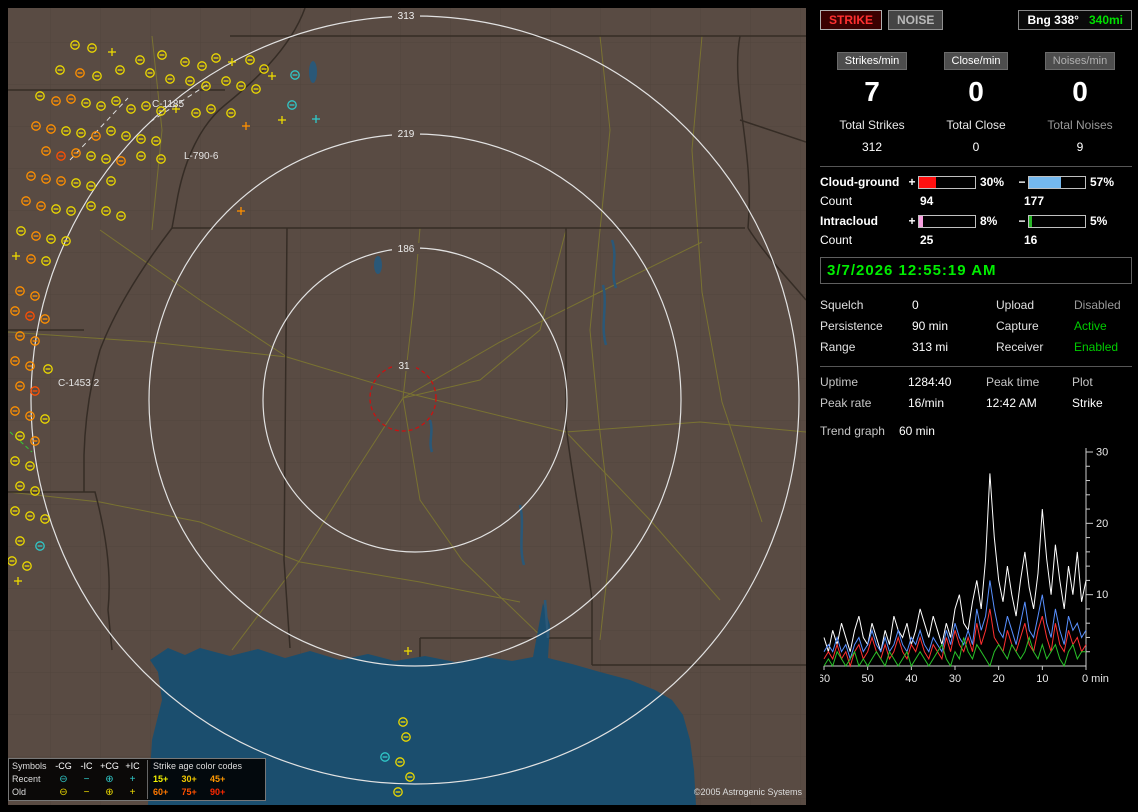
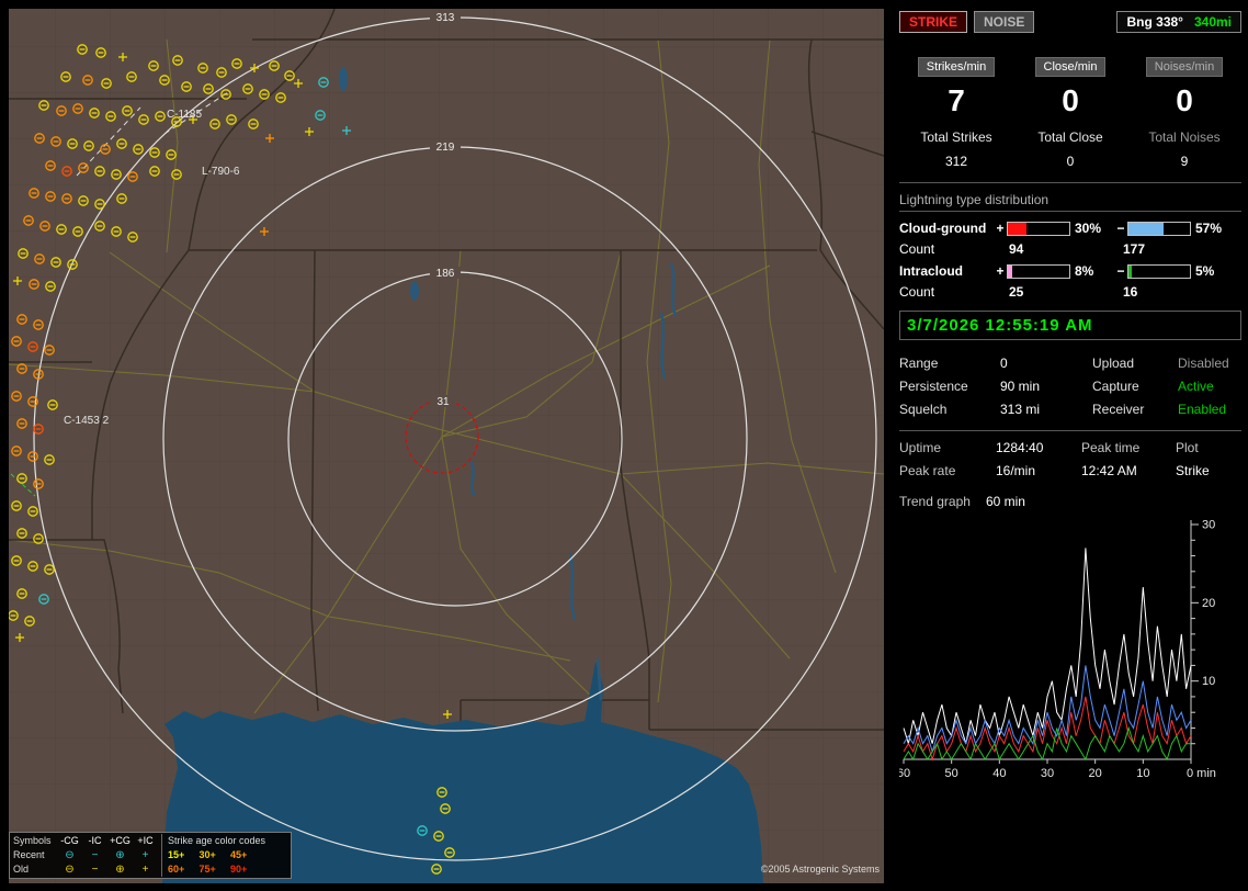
  313
  219
  186
  31
  C-1185
  L-790-6
  C-1453 2
  Symbols
  -CG
  -IC
  +CG
  +IC
  Strike age color codes
  Recent
  ⊖
  −
  ⊕
  +
  15+ 30+ 45+
  Old
  ⊖
  −
  ⊕
  +
  60+ 75+ 90+
  ©2005 Astrogenic Systems
  STRIKE
  NOISE
  Bng 338°
  340mi
  Strikes/min
  7
  Total Strikes
  312
  Close/min
  0
  Total Close
  0
  Noises/min
  0
  Total Noises
  9
+ Lightning type distribution
  Cloud-ground
  +
  30%
  −
  57%
  Count
  94
  177
  Intracloud
  +
  8%
  −
  5%
  Count
  25
  16
  3/7/2026 12:55:19 AM
- Squelch
+ Range
  0
  Upload
  Disabled
  Persistence
  90 min
  Capture
  Active
- Range
+ Squelch
  313 mi
  Receiver
  Enabled
  Uptime
  1284:40
  Peak time
  Plot
  Peak rate
  16/min
  12:42 AM
  Strike
  Trend graph
  60 min
  10
  20
  30
  60
  50
  40
  30
  20
  10
  0 min
